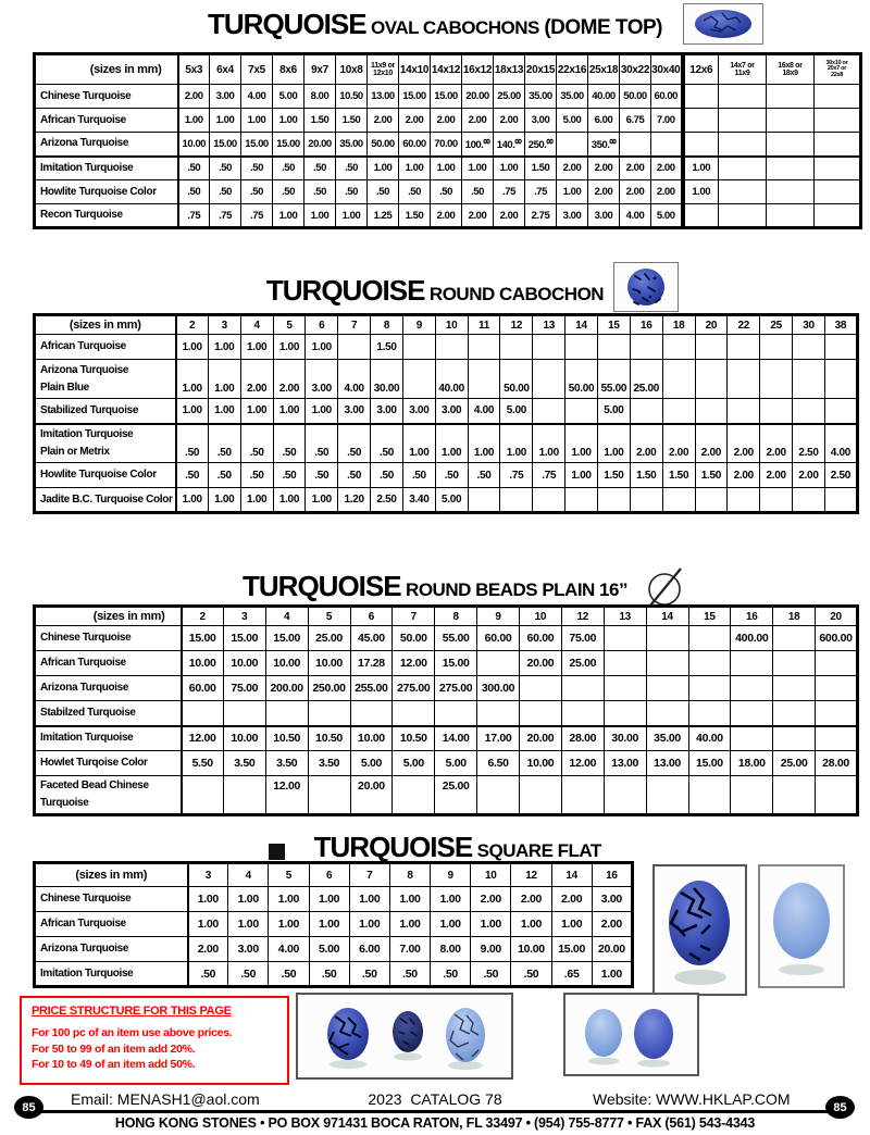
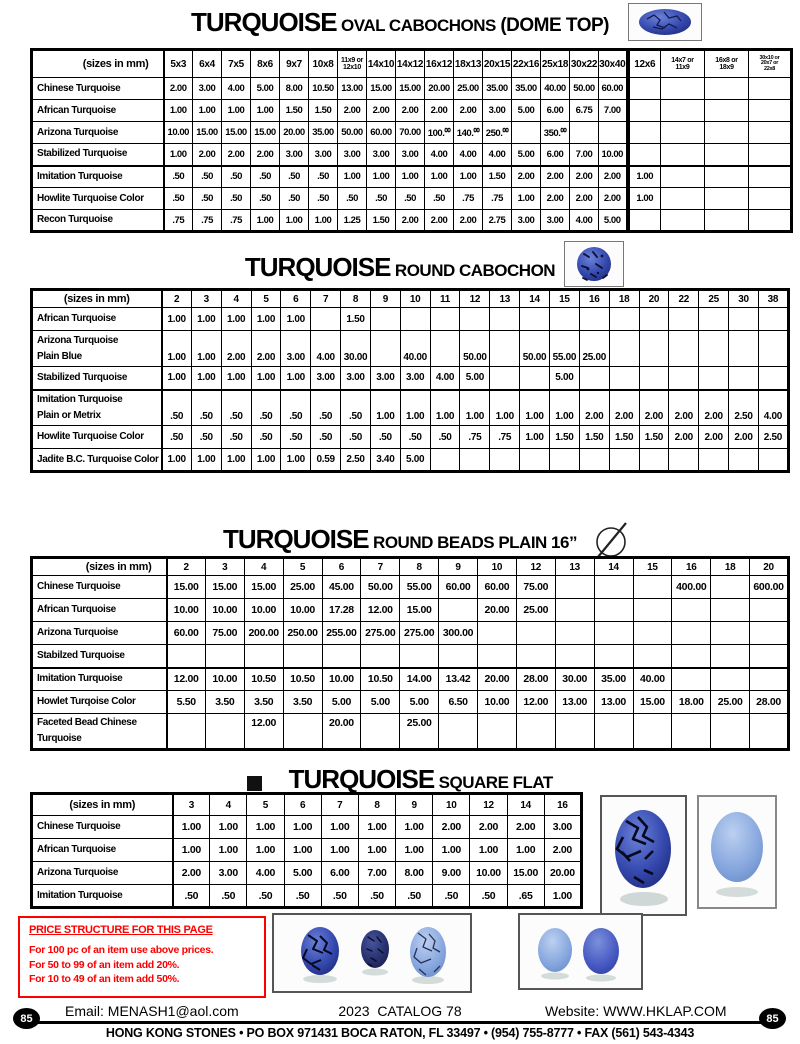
  TURQUOISE OVAL CABOCHONS (DOME TOP)
  Chinese Turquoise	2.00	3.00	4.00	5.00	8.00	10.50	13.00	15.00	15.00	20.00	25.00	35.00	35.00	40.00	50.00	60.00
  African Turquoise	1.00	1.00	1.00	1.00	1.50	1.50	2.00	2.00	2.00	2.00	2.00	3.00	5.00	6.00	6.75	7.00
  Arizona Turquoise	10.00	15.00	15.00	15.00	20.00	35.00	50.00	60.00	70.00	100.⁰⁰	140.⁰⁰	250.⁰⁰		350.⁰⁰
+ Stabilized Turquoise	1.00	2.00	2.00	2.00	3.00	3.00	3.00	3.00	3.00	4.00	4.00	4.00	5.00	6.00	7.00	10.00
  Imitation Turquoise	.50	.50	.50	.50	.50	.50	1.00	1.00	1.00	1.00	1.00	1.50	2.00	2.00	2.00	2.00	1.00
  Howlite Turquoise Color	.50	.50	.50	.50	.50	.50	.50	.50	.50	.50	.75	.75	1.00	2.00	2.00	2.00	1.00
  Recon Turquoise	.75	.75	.75	1.00	1.00	1.00	1.25	1.50	2.00	2.00	2.00	2.75	3.00	3.00	4.00	5.00
  TURQUOISE ROUND CABOCHON
  (sizes in mm)	2	3	4	5	6	7	8	9	10	11	12	13	14	15	16	18	20	22	25	30	38
  African Turquoise	1.00	1.00	1.00	1.00	1.00		1.50
  Arizona TurquoisePlain Blue	1.00	1.00	2.00	2.00	3.00	4.00	30.00		40.00		50.00		50.00	55.00	25.00
  Stabilized Turquoise	1.00	1.00	1.00	1.00	1.00	3.00	3.00	3.00	3.00	4.00	5.00			5.00
  Imitation TurquoisePlain or Metrix	.50	.50	.50	.50	.50	.50	.50	1.00	1.00	1.00	1.00	1.00	1.00	1.00	2.00	2.00	2.00	2.00	2.00	2.50	4.00
  Howlite Turquoise Color	.50	.50	.50	.50	.50	.50	.50	.50	.50	.50	.75	.75	1.00	1.50	1.50	1.50	1.50	2.00	2.00	2.00	2.50
- Jadite B.C. Turquoise Color	1.00	1.00	1.00	1.00	1.00	1.20	2.50	3.40	5.00
+ Jadite B.C. Turquoise Color	1.00	1.00	1.00	1.00	1.00	0.59	2.50	3.40	5.00
  TURQUOISE ROUND BEADS PLAIN 16”
  (sizes in mm)	2	3	4	5	6	7	8	9	10	12	13	14	15	16	18	20
  Chinese Turquoise	15.00	15.00	15.00	25.00	45.00	50.00	55.00	60.00	60.00	75.00				400.00		600.00
  African Turquoise	10.00	10.00	10.00	10.00	17.28	12.00	15.00		20.00	25.00
  Arizona Turquoise	60.00	75.00	200.00	250.00	255.00	275.00	275.00	300.00
  Stabilzed Turquoise
- Imitation Turquoise	12.00	10.00	10.50	10.50	10.00	10.50	14.00	17.00	20.00	28.00	30.00	35.00	40.00
+ Imitation Turquoise	12.00	10.00	10.50	10.50	10.00	10.50	14.00	13.42	20.00	28.00	30.00	35.00	40.00
  Howlet Turqoise Color	5.50	3.50	3.50	3.50	5.00	5.00	5.00	6.50	10.00	12.00	13.00	13.00	15.00	18.00	25.00	28.00
  Faceted Bead ChineseTurquoise			12.00		20.00		25.00
  TURQUOISE SQUARE FLAT
  (sizes in mm)	3	4	5	6	7	8	9	10	12	14	16
  Chinese Turquoise	1.00	1.00	1.00	1.00	1.00	1.00	1.00	2.00	2.00	2.00	3.00
  African Turquoise	1.00	1.00	1.00	1.00	1.00	1.00	1.00	1.00	1.00	1.00	2.00
  Arizona Turquoise	2.00	3.00	4.00	5.00	6.00	7.00	8.00	9.00	10.00	15.00	20.00
  Imitation Turquoise	.50	.50	.50	.50	.50	.50	.50	.50	.50	.65	1.00
  PRICE STRUCTURE FOR THIS PAGE
  For 100 pc of an item use above prices.
  For 50 to 99 of an item add 20%.
  For 10 to 49 of an item add 50%.
  Email: MENASH1@aol.com
  2023 CATALOG 78
  Website: WWW.HKLAP.COM
  85
  85
  HONG KONG STONES • PO BOX 971431 BOCA RATON, FL 33497 • (954) 755-8777 • FAX (561) 543-4343
